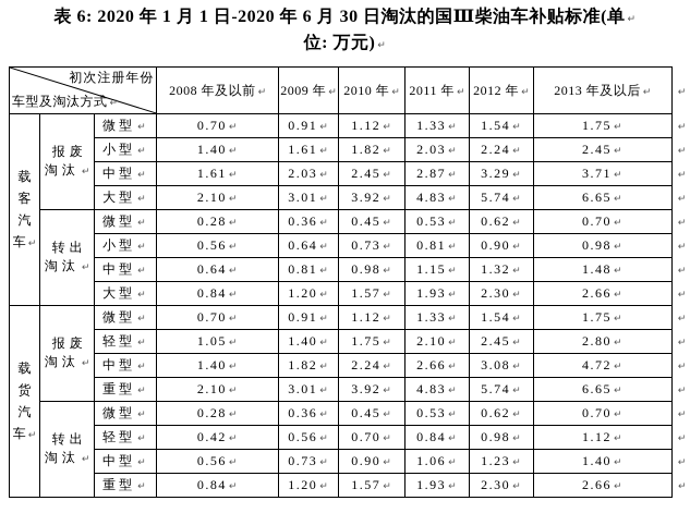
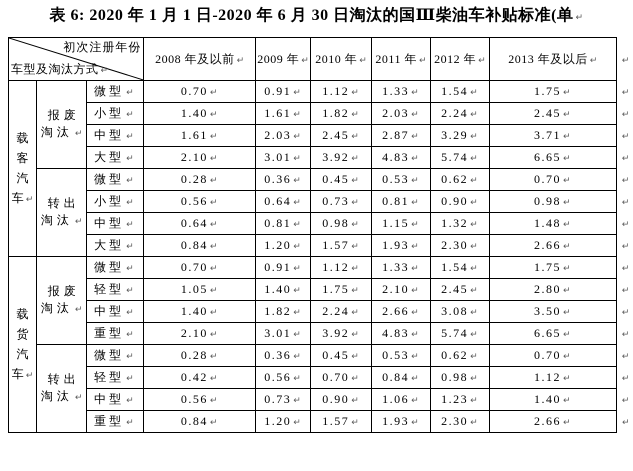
  表 6: 2020 年 1 月 1 日-2020 年 6 月 30 日淘汰的国Ⅲ柴油车补贴标准(单 ↵
- 位: 万元) ↵
  初次注册年份 车型及淘汰方式 ↵	2008 年及以前 ↵	2009 年 ↵	2010 年 ↵	2011 年 ↵	2012 年 ↵	2013 年及以后 ↵	↵
  载客汽车 ↵	报废淘汰 ↵	微型 ↵	0.70 ↵	0.91 ↵	1.12 ↵	1.33 ↵	1.54 ↵	1.75 ↵	↵
  小型 ↵	1.40 ↵	1.61 ↵	1.82 ↵	2.03 ↵	2.24 ↵	2.45 ↵	↵
  中型 ↵	1.61 ↵	2.03 ↵	2.45 ↵	2.87 ↵	3.29 ↵	3.71 ↵	↵
  大型 ↵	2.10 ↵	3.01 ↵	3.92 ↵	4.83 ↵	5.74 ↵	6.65 ↵	↵
  转出淘汰 ↵	微型 ↵	0.28 ↵	0.36 ↵	0.45 ↵	0.53 ↵	0.62 ↵	0.70 ↵	↵
  小型 ↵	0.56 ↵	0.64 ↵	0.73 ↵	0.81 ↵	0.90 ↵	0.98 ↵	↵
  中型 ↵	0.64 ↵	0.81 ↵	0.98 ↵	1.15 ↵	1.32 ↵	1.48 ↵	↵
  大型 ↵	0.84 ↵	1.20 ↵	1.57 ↵	1.93 ↵	2.30 ↵	2.66 ↵	↵
  载货汽车 ↵	报废淘汰 ↵	微型 ↵	0.70 ↵	0.91 ↵	1.12 ↵	1.33 ↵	1.54 ↵	1.75 ↵	↵
  轻型 ↵	1.05 ↵	1.40 ↵	1.75 ↵	2.10 ↵	2.45 ↵	2.80 ↵	↵
- 中型 ↵	1.40 ↵	1.82 ↵	2.24 ↵	2.66 ↵	3.08 ↵	4.72 ↵	↵
+ 中型 ↵	1.40 ↵	1.82 ↵	2.24 ↵	2.66 ↵	3.08 ↵	3.50 ↵	↵
  重型 ↵	2.10 ↵	3.01 ↵	3.92 ↵	4.83 ↵	5.74 ↵	6.65 ↵	↵
  转出淘汰 ↵	微型 ↵	0.28 ↵	0.36 ↵	0.45 ↵	0.53 ↵	0.62 ↵	0.70 ↵	↵
  轻型 ↵	0.42 ↵	0.56 ↵	0.70 ↵	0.84 ↵	0.98 ↵	1.12 ↵	↵
  中型 ↵	0.56 ↵	0.73 ↵	0.90 ↵	1.06 ↵	1.23 ↵	1.40 ↵	↵
  重型 ↵	0.84 ↵	1.20 ↵	1.57 ↵	1.93 ↵	2.30 ↵	2.66 ↵	↵
